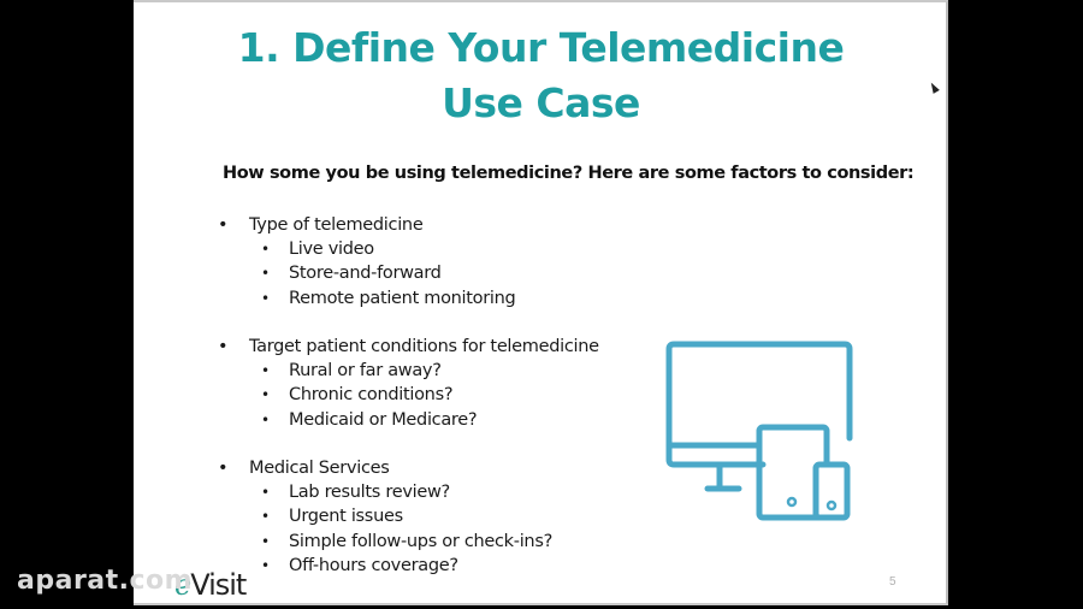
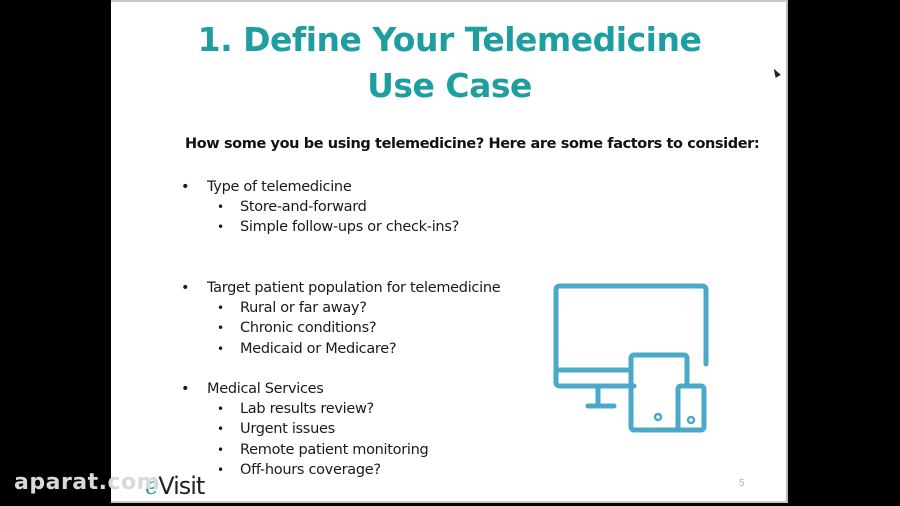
  1. Define Your Telemedicine
  Use Case
  How some you be using telemedicine? Here are some factors to consider:
  Type of telemedicine
- Live video
  Store-and-forward
- Remote patient monitoring
+ Simple follow-ups or check-ins?
- Target patient conditions for telemedicine
+ Target patient population for telemedicine
  Rural or far away?
  Chronic conditions?
  Medicaid or Medicare?
  Medical Services
  Lab results review?
  Urgent issues
- Simple follow-ups or check-ins?
+ Remote patient monitoring
  Off-hours coverage?
  eVisit
  5
  aparat.com
